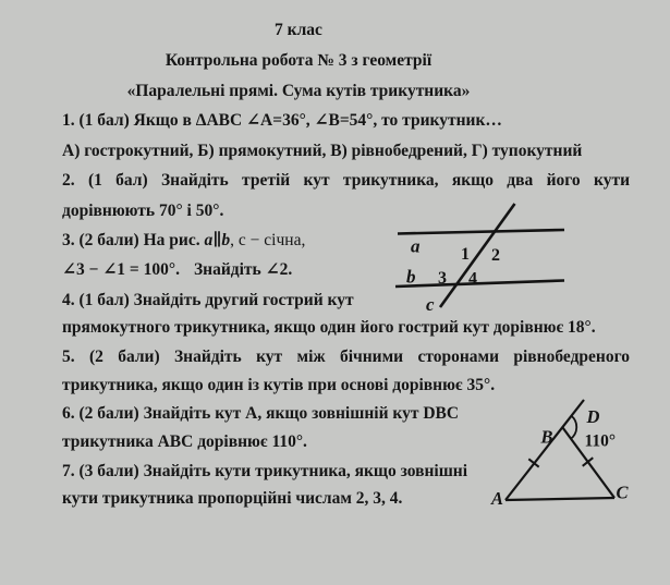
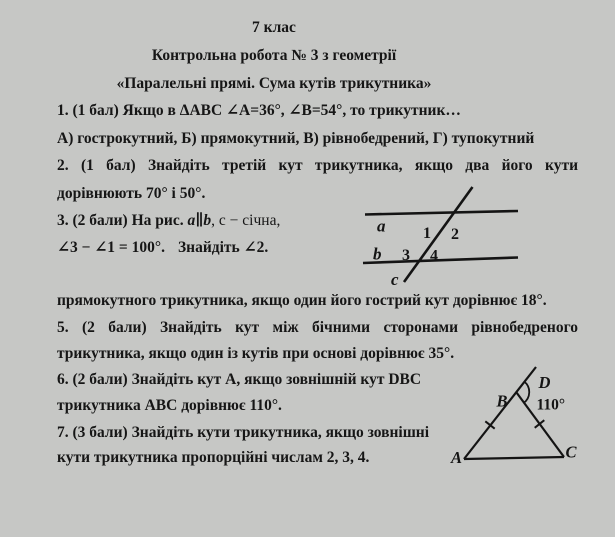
  7 клас
  Контрольна робота № 3 з геометрії
  «Паралельні прямі. Сума кутів трикутника»
  1. (1 бал) Якщо в ΔАВС ∠А=36°, ∠В=54°, то трикутник…
  А) гострокутний, Б) прямокутний, В) рівнобедрений, Г) тупокутний
  2. (1 бал) Знайдіть третій кут трикутника, якщо два його кути
  дорівнюють 70° і 50°.
  3. (2 бали) На рис. a∥b, c − січна,
  ∠3 − ∠1 = 100°. Знайдіть ∠2.
- 4. (1 бал) Знайдіть другий гострий кут
  прямокутного трикутника, якщо один його гострий кут дорівнює 18°.
  5. (2 бали) Знайдіть кут між бічними сторонами рівнобедреного
  трикутника, якщо один із кутів при основі дорівнює 35°.
  6. (2 бали) Знайдіть кут А, якщо зовнішній кут DBC
  трикутника АВС дорівнює 110°.
  7. (3 бали) Знайдіть кути трикутника, якщо зовнішні
  кути трикутника пропорційні числам 2, 3, 4.
  a
  1
  2
  b
  3
  4
  c
  B
  D
  110°
  A
  C
